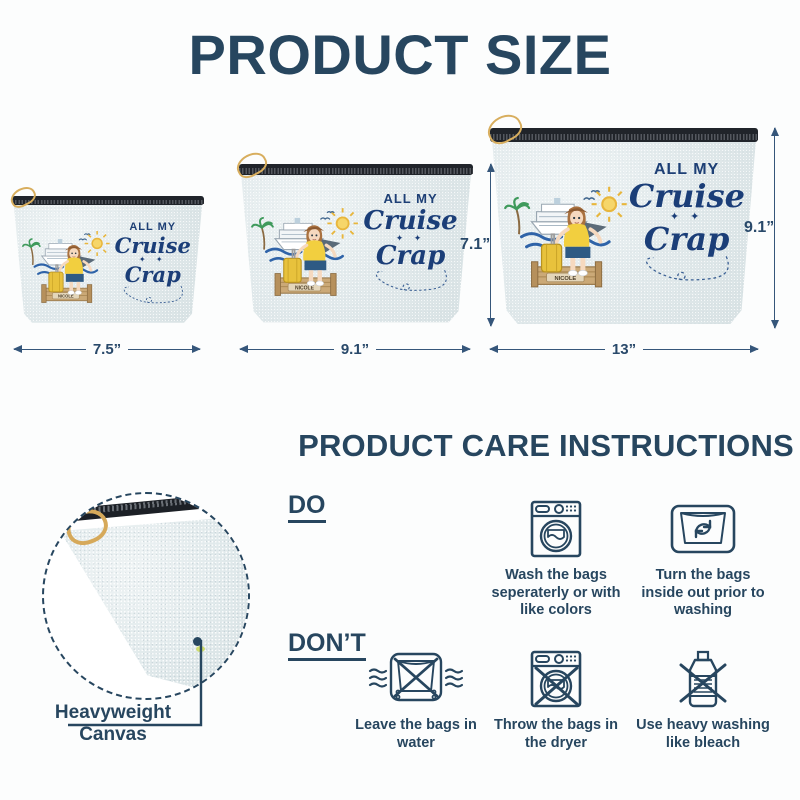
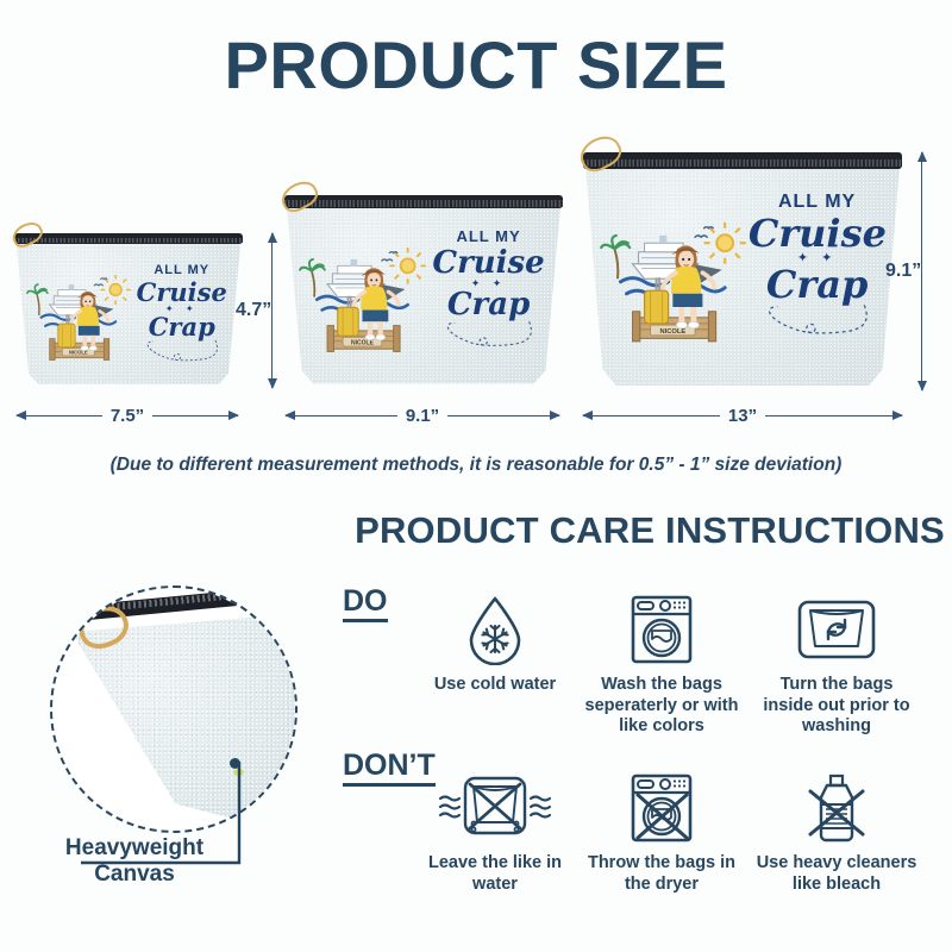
  PRODUCT SIZE
  ALL MY
  Cruise
  ✦ ✦
  Crap
+ 4.7”
  7.5”
  ALL MY
  Cruise
  ✦ ✦
  Crap
- 7.1”
  9.1”
  ALL MY
  Cruise
  ✦ ✦
  Crap
  9.1”
  13”
+ (Due to different measurement methods, it is reasonable for 0.5” - 1” size deviation)
  PRODUCT CARE INSTRUCTIONS
  Heavyweight
  Canvas
  DO
+ Use cold water
  Wash the bags seperaterly or with like colors
  Turn the bags inside out prior to washing
  DON’T
- Leave the bags in water
+ Leave the like in water
  Throw the bags in the dryer
- Use heavy washing like bleach
+ Use heavy cleaners like bleach
